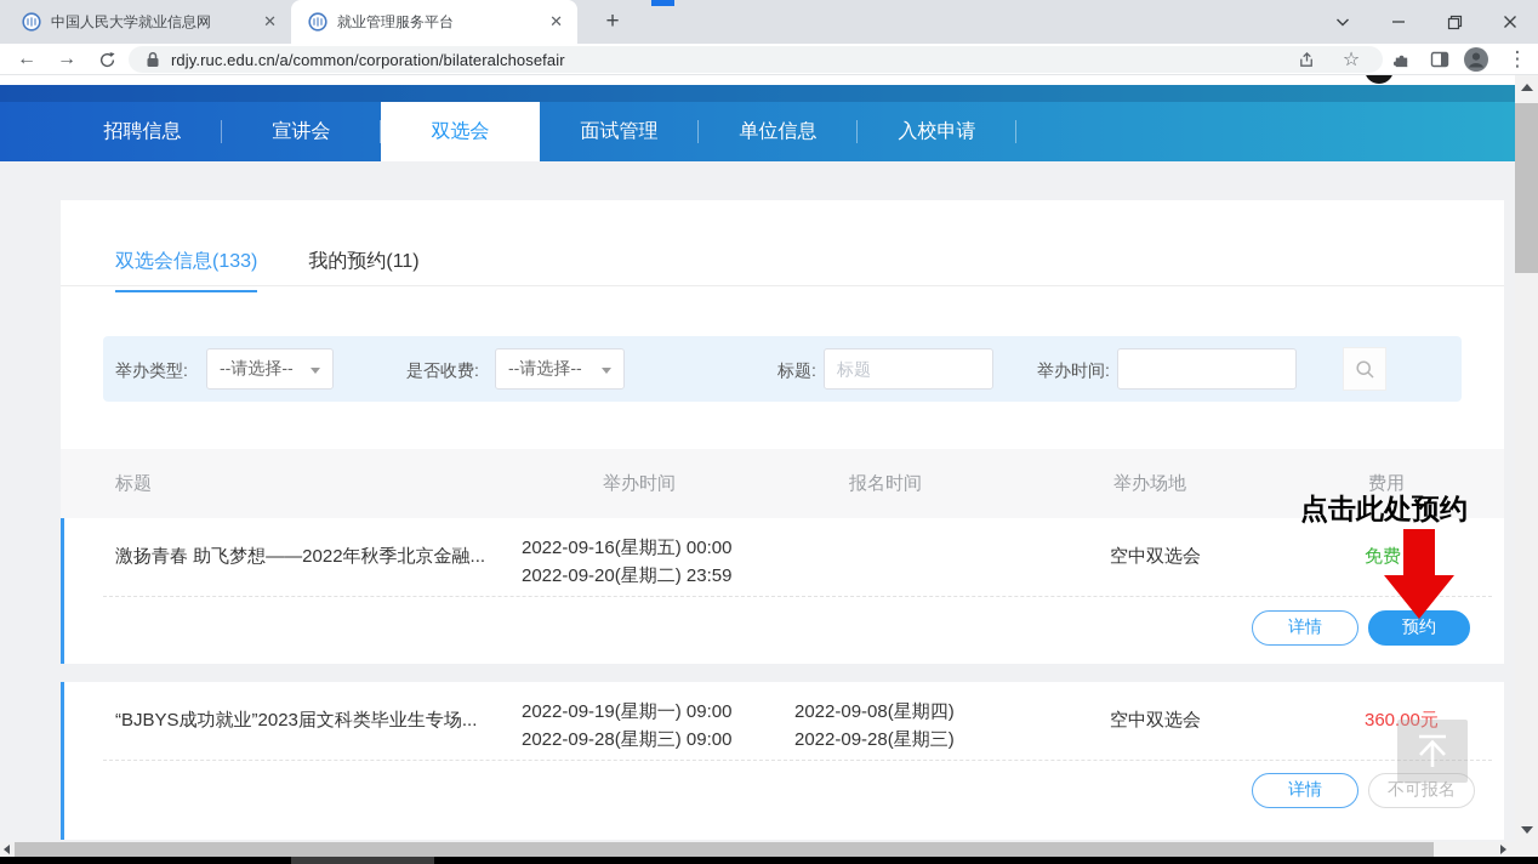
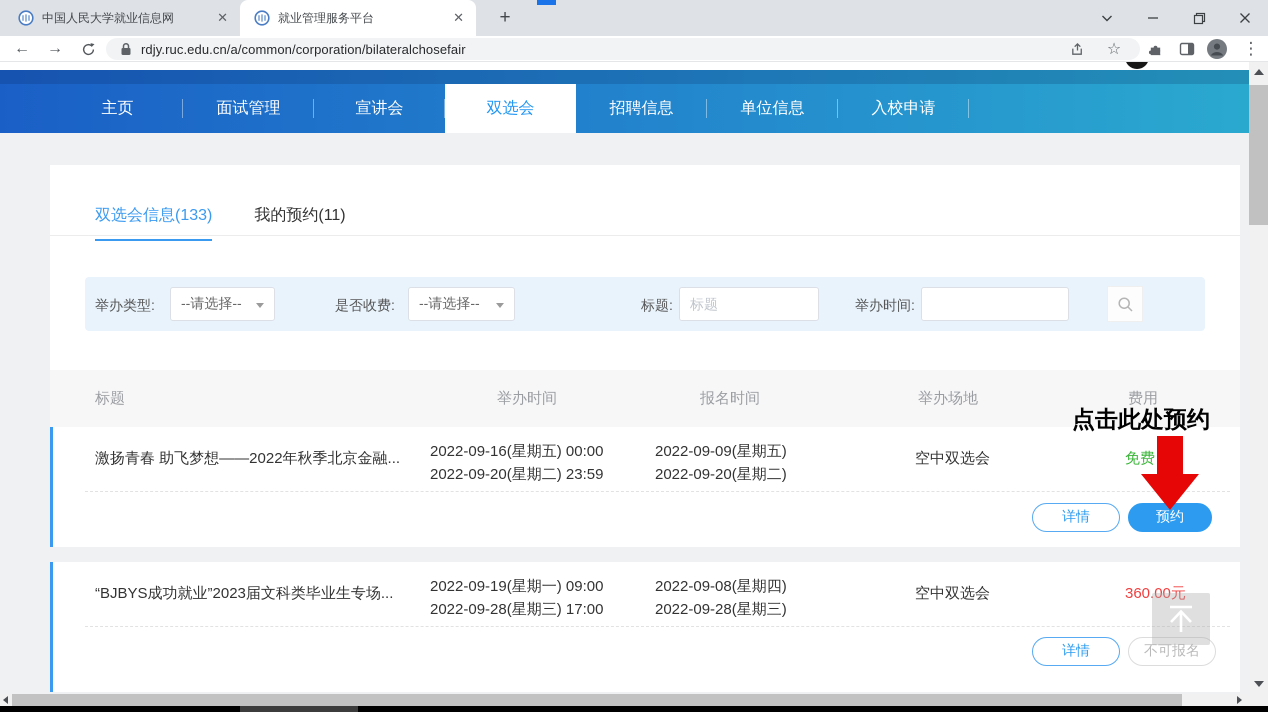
  中国人民大学就业信息网
  ✕
  就业管理服务平台
  ✕
  +
  ←
  →
  rdjy.ruc.edu.cn/a/common/corporation/bilateralchosefair
  ☆
  ⋮
+ 主页
- 招聘信息
+ 面试管理
  宣讲会
  双选会
- 面试管理
+ 招聘信息
  单位信息
  入校申请
  双选会信息(133)
  我的预约(11)
  举办类型:
  --请选择--
  是否收费:
  --请选择--
  标题:
  标题
  举办时间:
  标题
  举办时间
  报名时间
  举办场地
  费用
  激扬青春 助飞梦想——2022年秋季北京金融...
  2022-09-16(星期五) 00:00
  2022-09-20(星期二) 23:59
+ 2022-09-09(星期五)
+ 2022-09-20(星期二)
  空中双选会
  免费
  详情
  预约
  “BJBYS成功就业”2023届文科类毕业生专场...
  2022-09-19(星期一) 09:00
- 2022-09-28(星期三) 09:00
+ 2022-09-28(星期三) 17:00
  2022-09-08(星期四)
  2022-09-28(星期三)
  空中双选会
  360.00元
  详情
  不可报名
  点击此处预约
